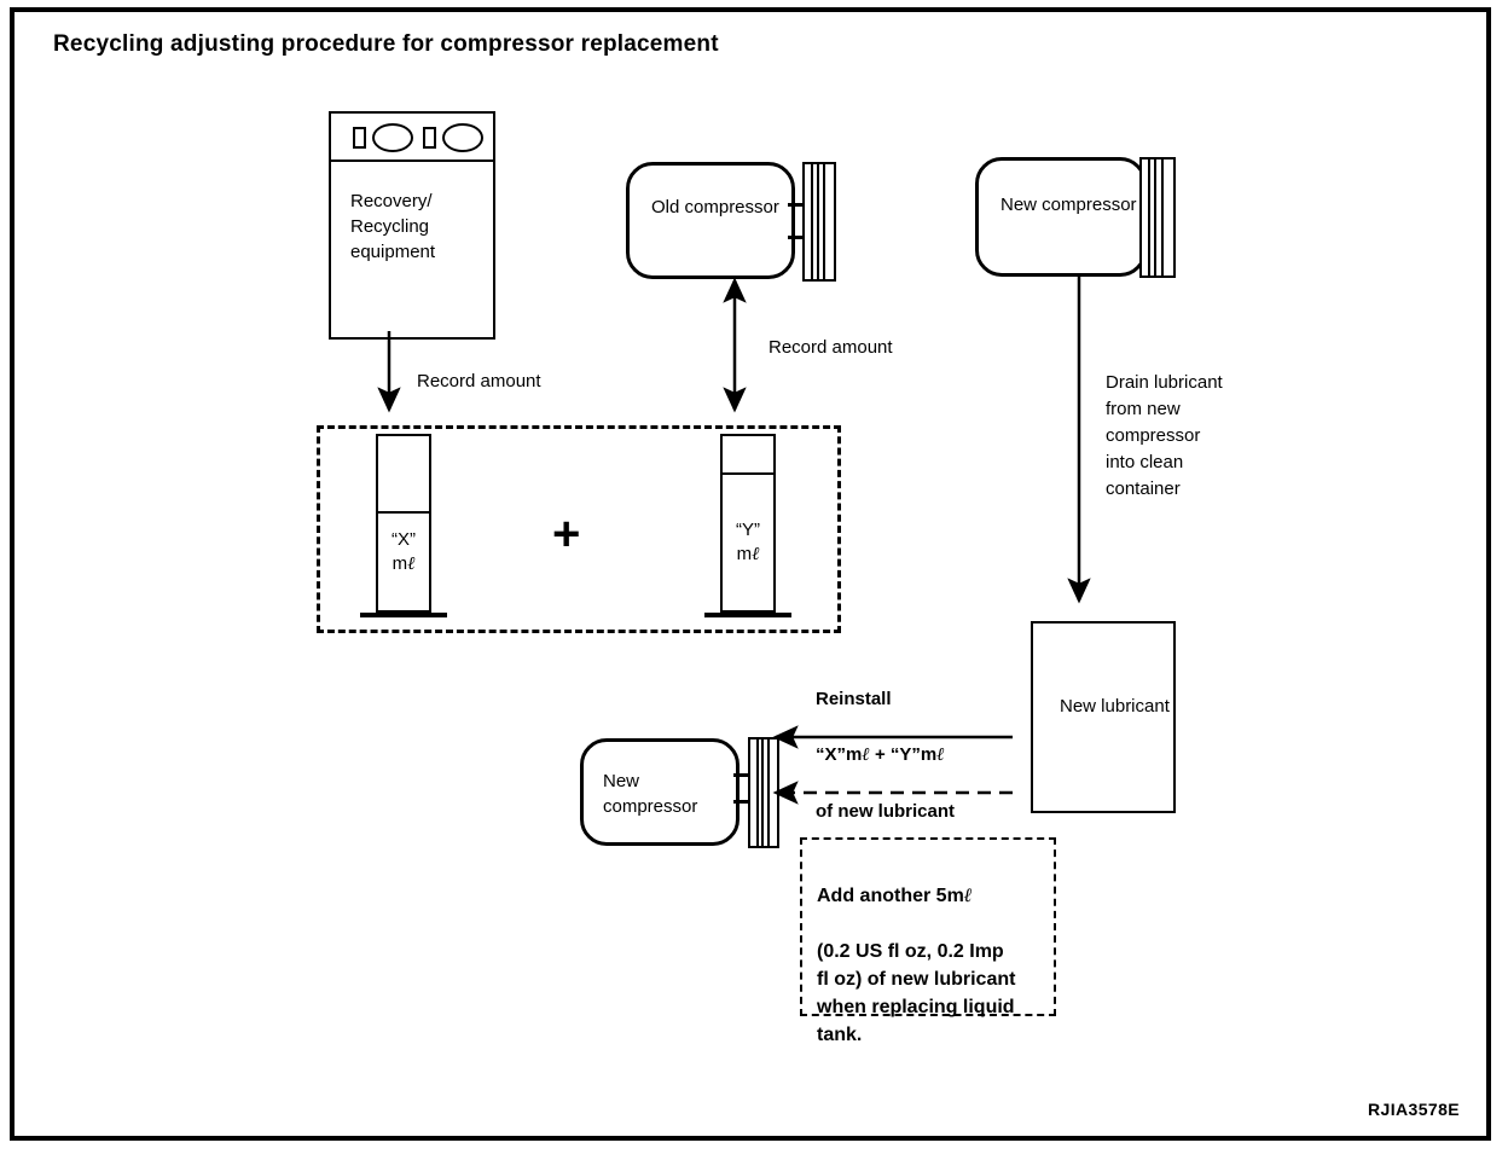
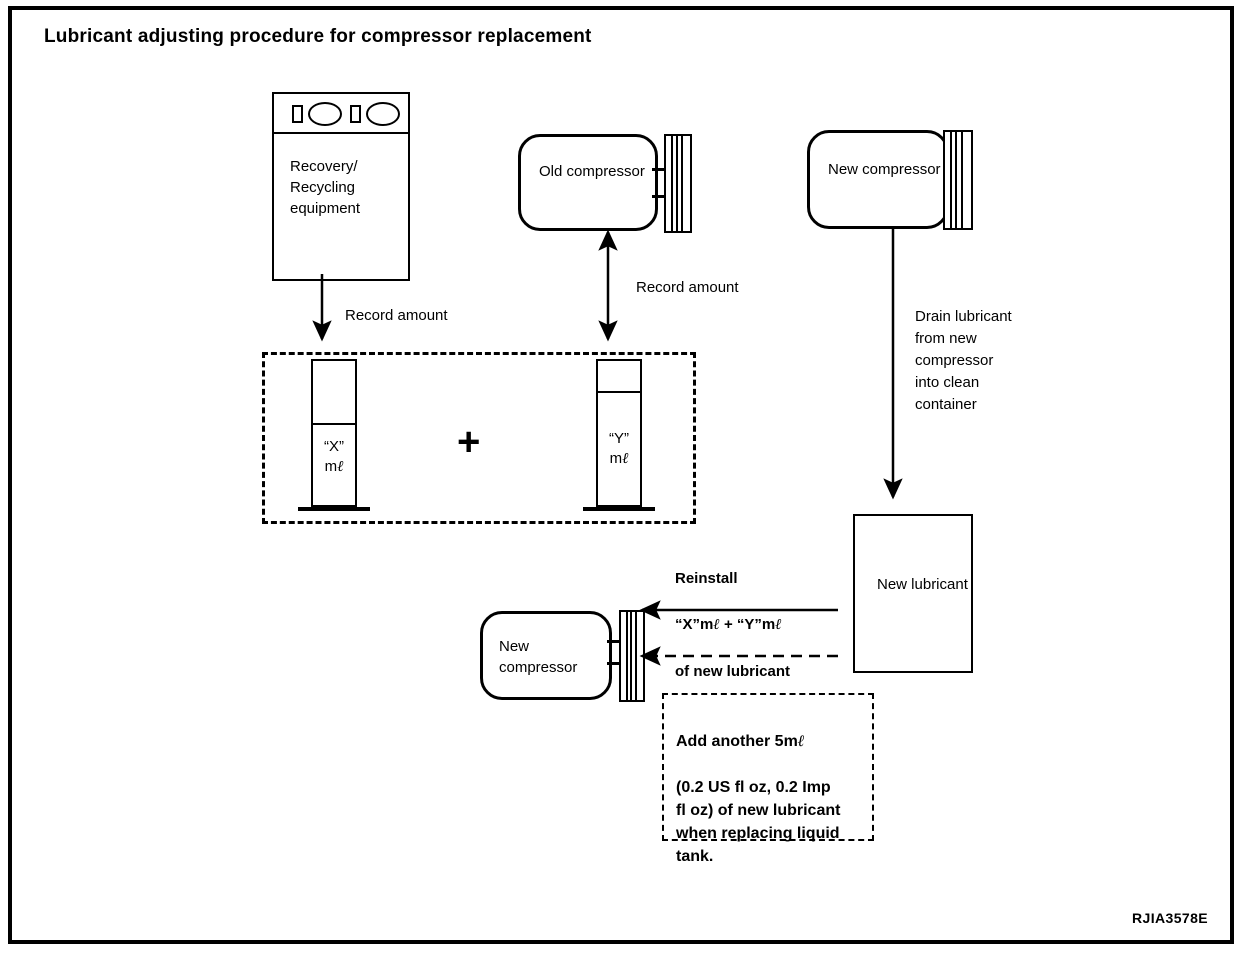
- Recycling adjusting procedure for compressor replacement
+ Lubricant adjusting procedure for compressor replacement
  Recovery/ Recycling equipment
  Old compressor
  New compressor
  “X”
  mℓ
  +
  “Y”
  mℓ
  Record amount
  Record amount
  Drain lubricant
  from new
  compressor
  into clean
  container
  New lubricant
  Reinstall
  “X”mℓ + “Y”mℓ
  of new lubricant
  New compressor
  Add another 5mℓ
  (0.2 US fl oz, 0.2 Imp
  fl oz) of new lubricant
  when replacing liquid
  tank.
  RJIA3578E
